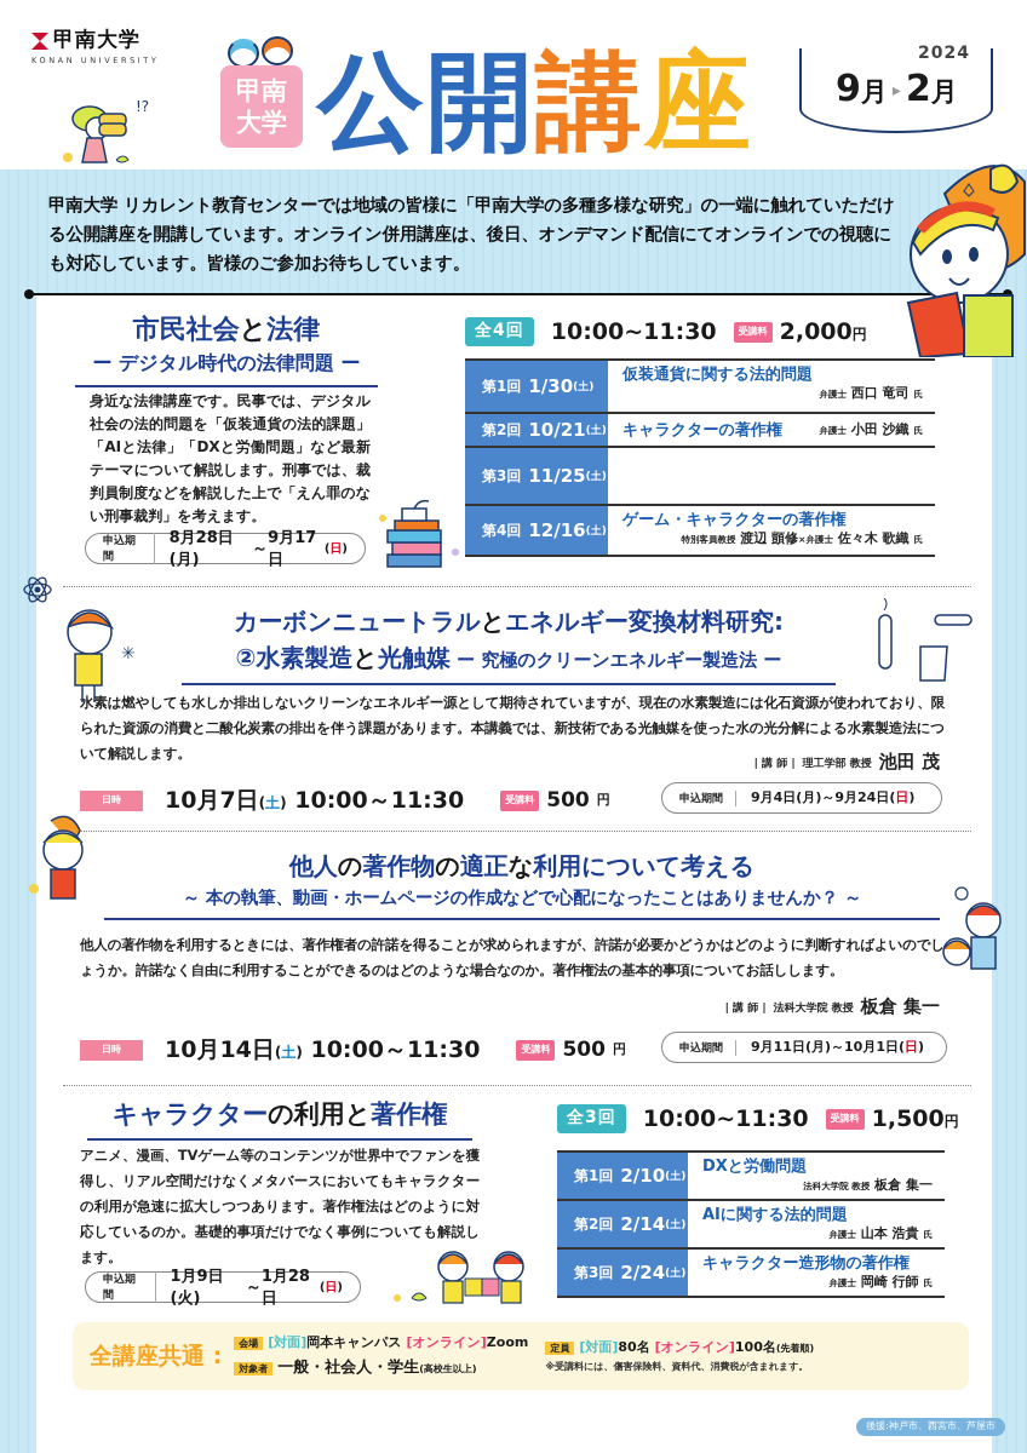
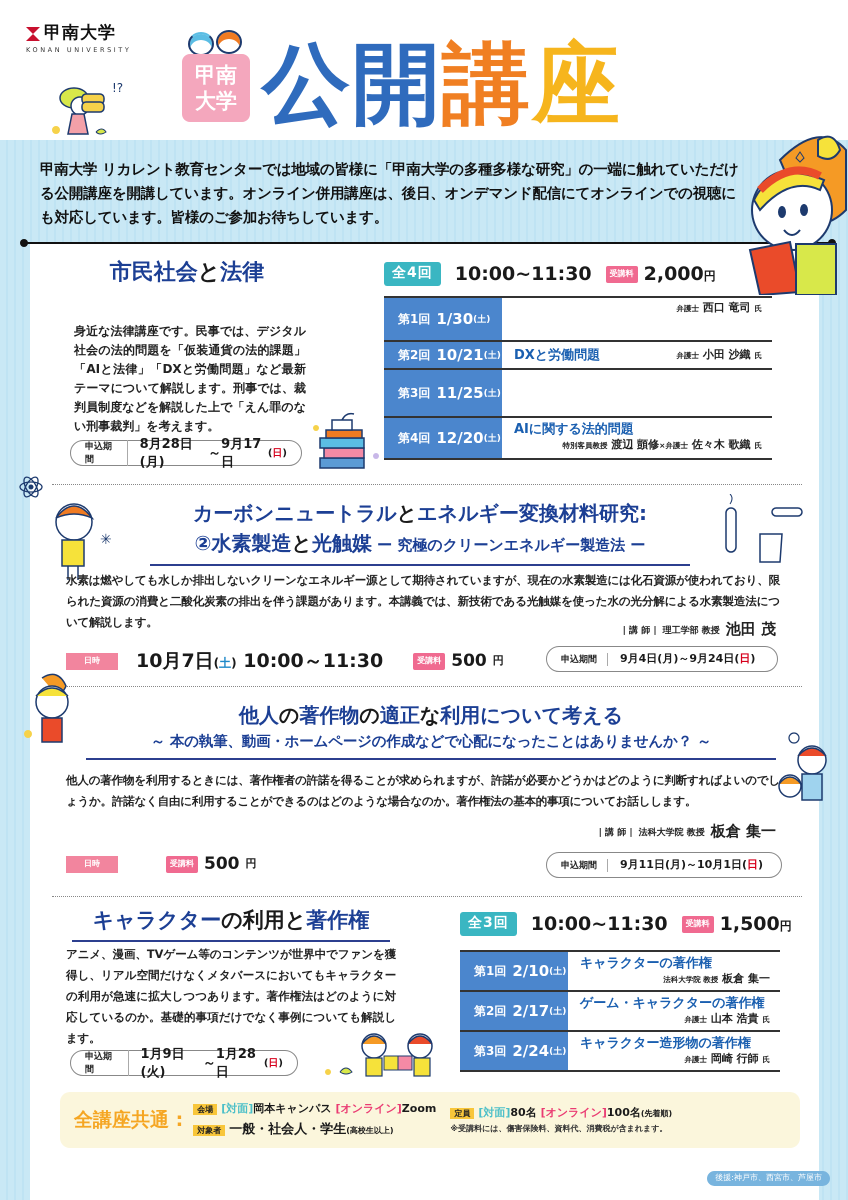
  甲南大学
  KONAN UNIVERSITY
  !?
  甲南
  大学
  公開講座
- 2024
- 9月 ▸ 2月
  甲南大学 リカレント教育センターでは地域の皆様に「甲南大学の多種多様な研究」の一端に触れていただける公開講座を開講しています。オンライン併用講座は、後日、オンデマンド配信にてオンラインでの視聴にも対応しています。皆様のご参加お待ちしています。
  後援:神戸市、西宮市、芦屋市
  市民社会と法律
- ー デジタル時代の法律問題 ー
  身近な法律講座です。民事では、デジタル社会の法的問題を「仮装通貨の法的課題」「AIと法律」「DXと労働問題」など最新テーマについて解説します。刑事では、裁判員制度などを解説した上で「えん罪のない刑事裁判」を考えます。
  申込期間
  8月28日(月)
  ～
  9月17日
  (
  日
  )
  全4回
  10:00~11:30
  受講料
  2,000円
  第1回
  1/30
  (土)
- 仮装通貨に関する法的問題
  弁護士 西口 竜司 氏
  第2回
  10/21
  (土)
- キャラクターの著作権
+ DXと労働問題
  弁護士 小田 沙織 氏
  第3回
  11/25
  (土)
  第4回
- 12/16
+ 12/20
  (土)
- ゲーム・キャラクターの著作権
+ AIに関する法的問題
  特別客員教授 渡辺 顗修×弁護士 佐々木 歌織 氏
  ✳
  カーボンニュートラルとエネルギー変換材料研究:
  ②水素製造と光触媒 ー 究極のクリーンエネルギー製造法 ー
  水素は燃やしても水しか排出しないクリーンなエネルギー源として期待されていますが、現在の水素製造には化石資源が使われており、限られた資源の消費と二酸化炭素の排出を伴う課題があります。本講義では、新技術である光触媒を使った水の光分解による水素製造法について解説します。
  | 講 師 |
  理工学部 教授
  池田 茂
  日時
  10月7日(土) 10:00～11:30
  受講料
  500
  円
  申込期間
  9月4日(月)～9月24日(日)
  他人の著作物の適正な利用について考える
  ～ 本の執筆、動画・ホームページの作成などで心配になったことはありませんか？ ～
  他人の著作物を利用するときには、著作権者の許諾を得ることが求められますが、許諾が必要かどうかはどのように判断すればよいのでしょうか。許諾なく自由に利用することができるのはどのような場合なのか。著作権法の基本的事項についてお話しします。
  | 講 師 |
  法科大学院 教授
  板倉 集一
  日時
- 10月14日(土) 10:00～11:30
  受講料
  500
  円
  申込期間
  9月11日(月)～10月1日(日)
  キャラクターの利用と著作権
  アニメ、漫画、TVゲーム等のコンテンツが世界中でファンを獲得し、リアル空間だけなくメタバースにおいてもキャラクターの利用が急速に拡大しつつあります。著作権法はどのように対応しているのか。基礎的事項だけでなく事例についても解説します。
  申込期間
  1月9日(火)
  ～
  1月28日
  (
  日
  )
  全3回
  10:00~11:30
  受講料
  1,500円
  第1回
  2/10
  (土)
- DXと労働問題
+ キャラクターの著作権
  法科大学院 教授 板倉 集一
  第2回
- 2/14
+ 2/17
  (土)
- AIに関する法的問題
+ ゲーム・キャラクターの著作権
  弁護士 山本 浩貴 氏
  第3回
  2/24
  (土)
  キャラクター造形物の著作権
  弁護士 岡崎 行師 氏
  全講座共通 :
  会場 [対面]岡本キャンパス [オンライン]Zoom
  対象者 一般・社会人・学生(高校生以上)
  定員 [対面]80名 [オンライン]100名(先着順)
  ※受講料には、傷害保険料、資料代、消費税が含まれます。
